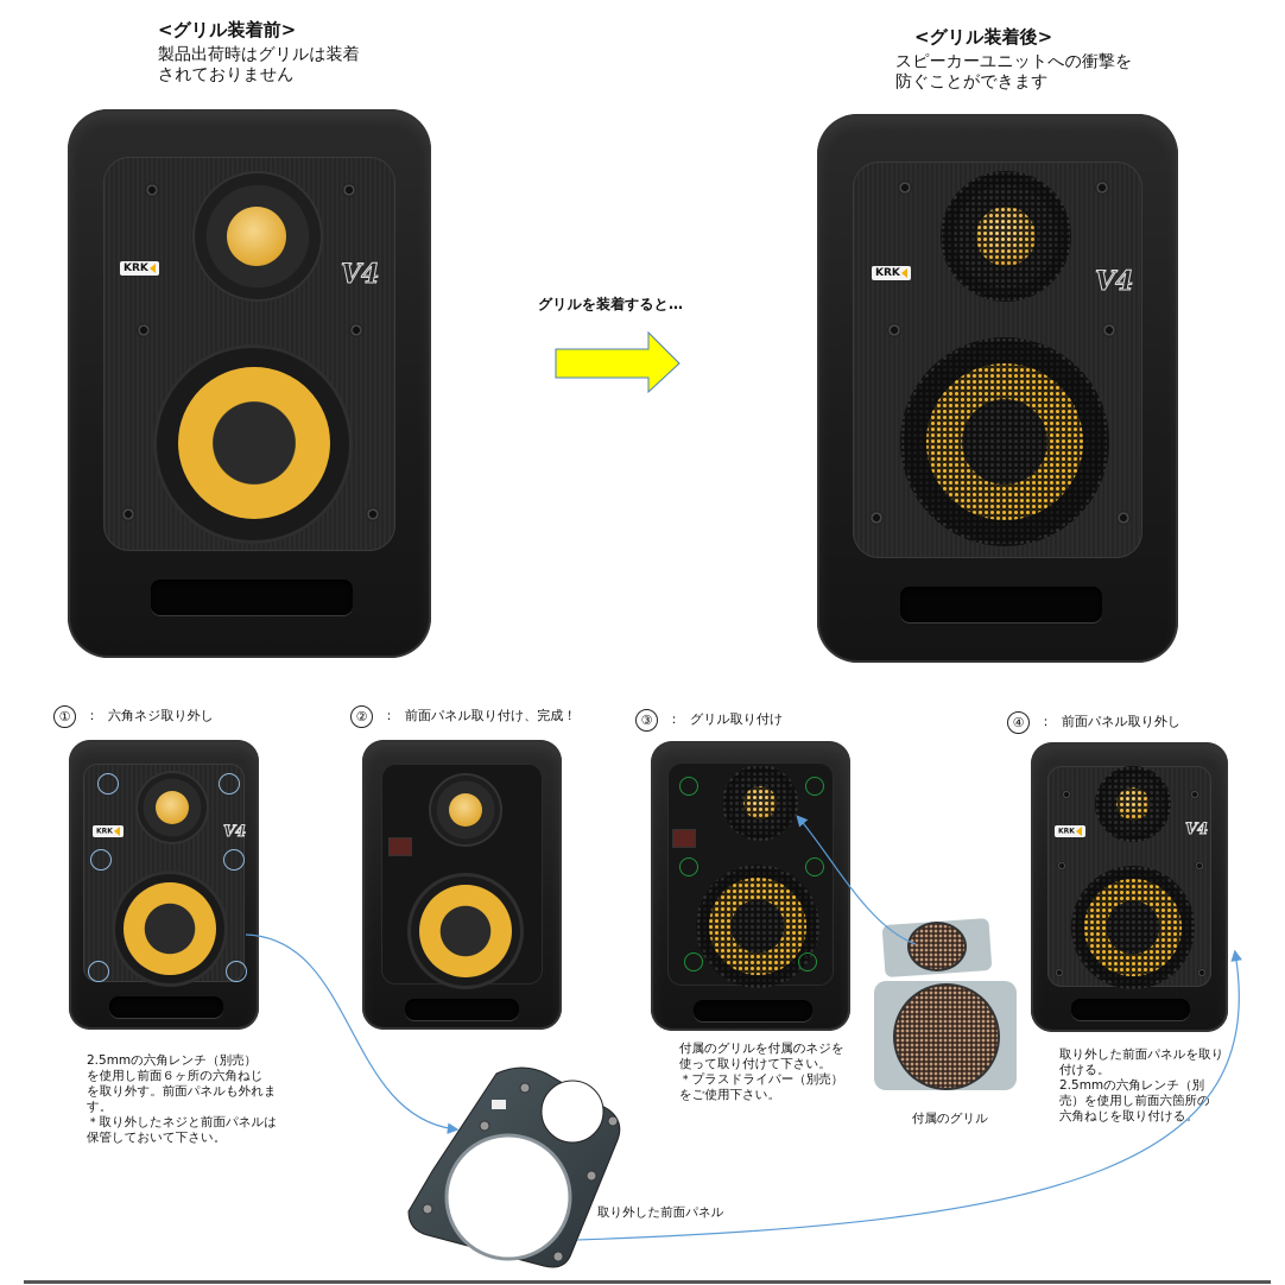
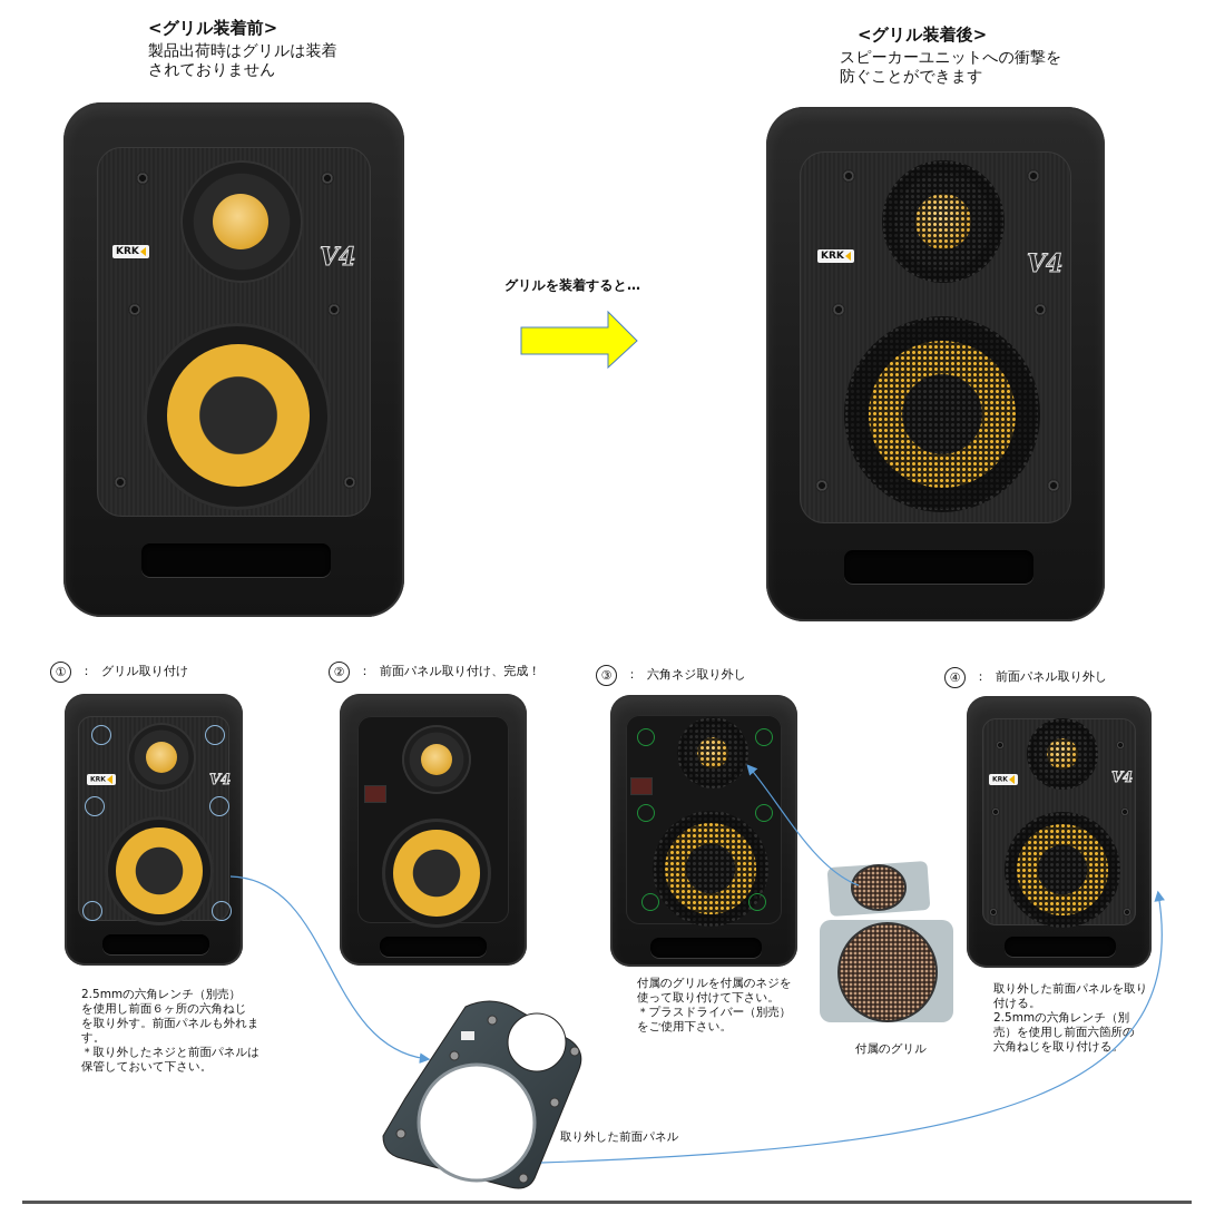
  <グリル装着前>
  製品出荷時はグリルは装着
  されておりません
  <グリル装着後>
  スピーカーユニットへの衝撃を
  防ぐことができます
  KRK
  V4
  KRK
  V4
  グリルを装着すると…
  ①
  ：
- 六角ネジ取り外し
+ グリル取り付け
  ②
  ：
  前面パネル取り付け、完成！
  ③
  ：
- グリル取り付け
+ 六角ネジ取り外し
  ④
  ：
  前面パネル取り外し
  V4
  付属のグリル
  V4
  取り外した前面パネル
  2.5mmの六角レンチ（別売）
  を使用し前面６ヶ所の六角ねじ
  を取り外す。前面パネルも外れま
  す。
  ＊取り外したネジと前面パネルは
  保管しておいて下さい。
  付属のグリルを付属のネジを
  使って取り付けて下さい。
  ＊プラスドライバー（別売）
  をご使用下さい。
  取り外した前面パネルを取り
  付ける。
  2.5mmの六角レンチ（別
  売）を使用し前面六箇所の
  六角ねじを取り付ける。
